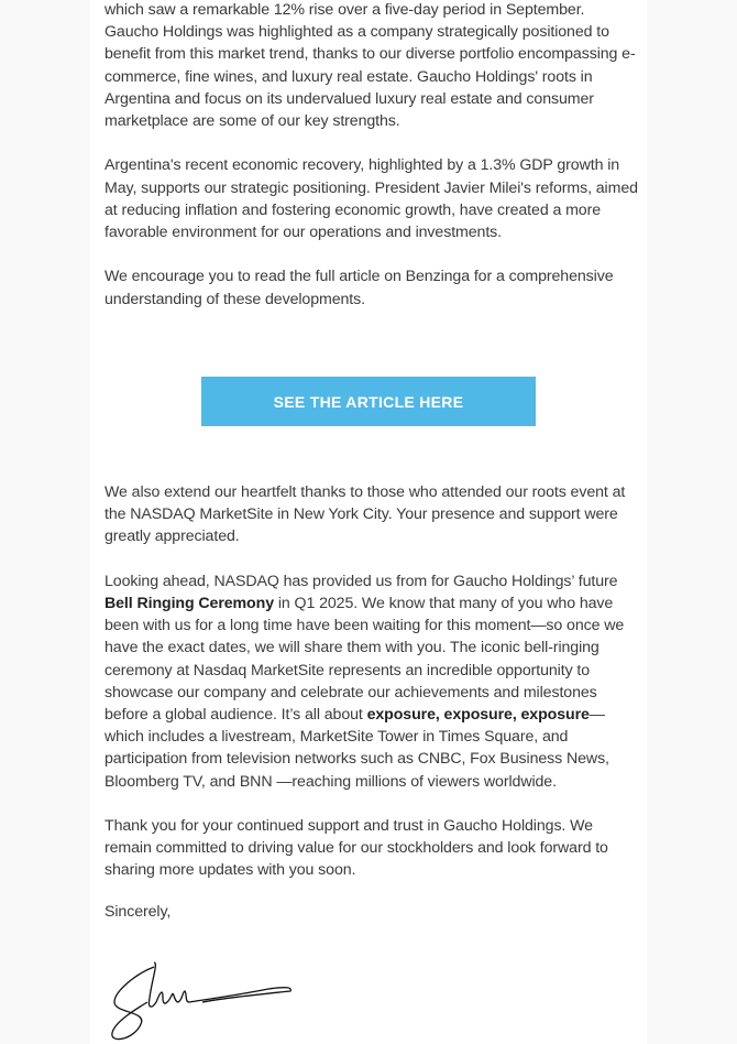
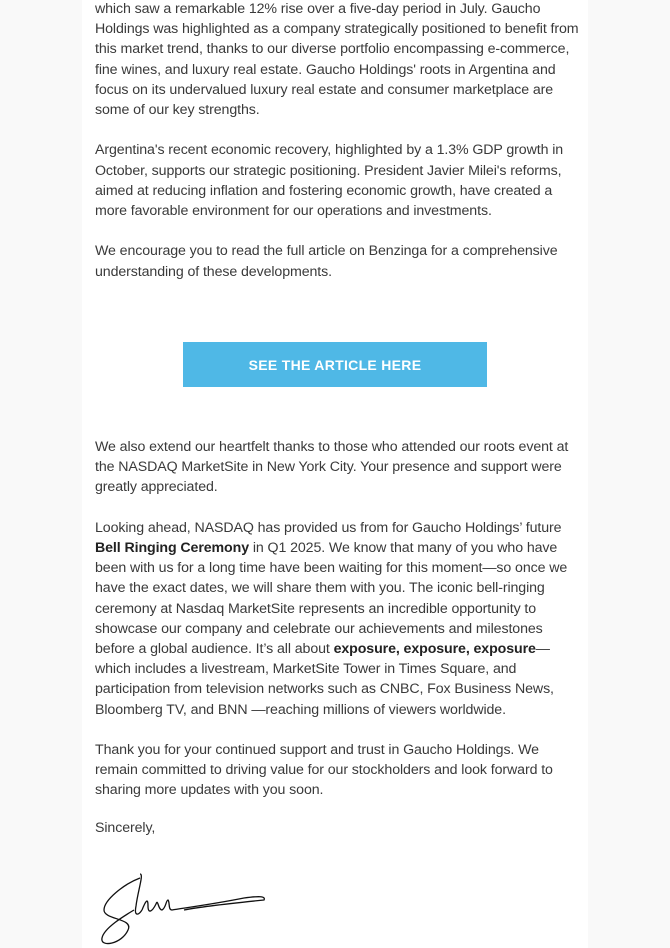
- which saw a remarkable 12% rise over a five-day period in September. Gaucho Holdings was highlighted as a company strategically positioned to benefit from this market trend, thanks to our diverse portfolio encompassing e-commerce, fine wines, and luxury real estate. Gaucho Holdings' roots in Argentina and focus on its undervalued luxury real estate and consumer marketplace are some of our key strengths.
+ which saw a remarkable 12% rise over a five-day period in July. Gaucho Holdings was highlighted as a company strategically positioned to benefit from this market trend, thanks to our diverse portfolio encompassing e-commerce, fine wines, and luxury real estate. Gaucho Holdings' roots in Argentina and focus on its undervalued luxury real estate and consumer marketplace are some of our key strengths.
- Argentina's recent economic recovery, highlighted by a 1.3% GDP growth in May, supports our strategic positioning. President Javier Milei's reforms, aimed at reducing inflation and fostering economic growth, have created a more favorable environment for our operations and investments.
+ Argentina's recent economic recovery, highlighted by a 1.3% GDP growth in October, supports our strategic positioning. President Javier Milei's reforms, aimed at reducing inflation and fostering economic growth, have created a more favorable environment for our operations and investments.
  We encourage you to read the full article on Benzinga for a comprehensive understanding of these developments.
  SEE THE ARTICLE HERE
  We also extend our heartfelt thanks to those who attended our roots event at the NASDAQ MarketSite in New York City. Your presence and support were greatly appreciated.
  Looking ahead, NASDAQ has provided us from for Gaucho Holdings’ future Bell Ringing Ceremony in Q1 2025. We know that many of you who have been with us for a long time have been waiting for this moment—so once we have the exact dates, we will share them with you. The iconic bell-ringing ceremony at Nasdaq MarketSite represents an incredible opportunity to showcase our company and celebrate our achievements and milestones before a global audience. It’s all about exposure, exposure, exposure—which includes a livestream, MarketSite Tower in Times Square, and participation from television networks such as CNBC, Fox Business News, Bloomberg TV, and BNN —reaching millions of viewers worldwide.
  Thank you for your continued support and trust in Gaucho Holdings. We remain committed to driving value for our stockholders and look forward to sharing more updates with you soon.
  Sincerely,
